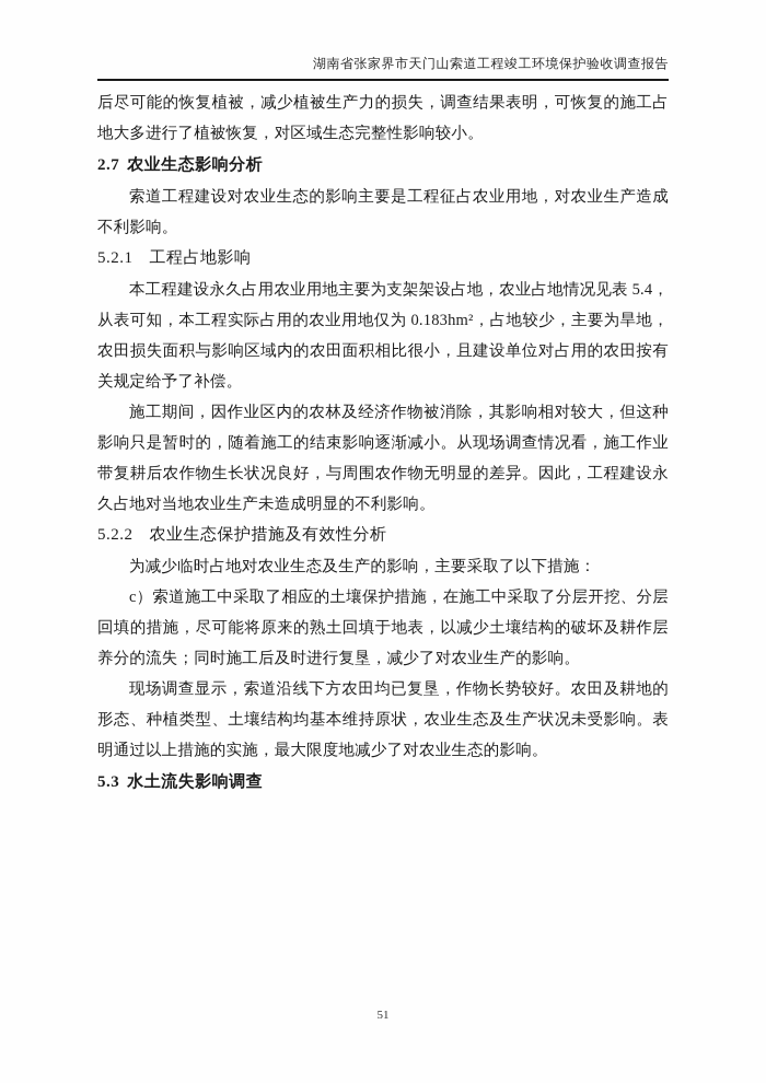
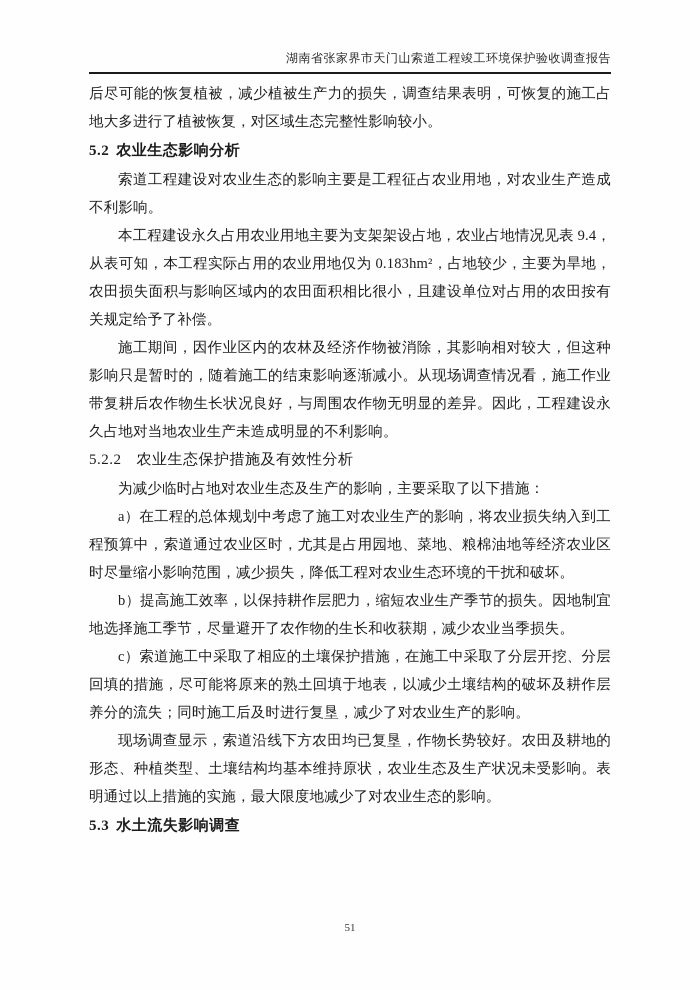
  湖南省张家界市天门山索道工程竣工环境保护验收调查报告
  后尽可能的恢复植被，减少植被生产力的损失，调查结果表明，可恢复的施工占地大多进行了植被恢复，对区域生态完整性影响较小。
- 2.7 农业生态影响分析
+ 5.2 农业生态影响分析
  索道工程建设对农业生态的影响主要是工程征占农业用地，对农业生产造成不利影响。
- 5.2.1 工程占地影响
- 本工程建设永久占用农业用地主要为支架架设占地，农业占地情况见表 5.4，从表可知，本工程实际占用的农业用地仅为 0.183hm²，占地较少，主要为旱地，农田损失面积与影响区域内的农田面积相比很小，且建设单位对占用的农田按有关规定给予了补偿。
+ 本工程建设永久占用农业用地主要为支架架设占地，农业占地情况见表 9.4，从表可知，本工程实际占用的农业用地仅为 0.183hm²，占地较少，主要为旱地，农田损失面积与影响区域内的农田面积相比很小，且建设单位对占用的农田按有关规定给予了补偿。
  施工期间，因作业区内的农林及经济作物被消除，其影响相对较大，但这种影响只是暂时的，随着施工的结束影响逐渐减小。从现场调查情况看，施工作业带复耕后农作物生长状况良好，与周围农作物无明显的差异。因此，工程建设永久占地对当地农业生产未造成明显的不利影响。
  5.2.2 农业生态保护措施及有效性分析
  为减少临时占地对农业生态及生产的影响，主要采取了以下措施：
+ a）在工程的总体规划中考虑了施工对农业生产的影响，将农业损失纳入到工程预算中，索道通过农业区时，尤其是占用园地、菜地、粮棉油地等经济农业区时尽量缩小影响范围，减少损失，降低工程对农业生态环境的干扰和破坏。
+ b）提高施工效率，以保持耕作层肥力，缩短农业生产季节的损失。因地制宜地选择施工季节，尽量避开了农作物的生长和收获期，减少农业当季损失。
  c）索道施工中采取了相应的土壤保护措施，在施工中采取了分层开挖、分层回填的措施，尽可能将原来的熟土回填于地表，以减少土壤结构的破坏及耕作层养分的流失；同时施工后及时进行复垦，减少了对农业生产的影响。
  现场调查显示，索道沿线下方农田均已复垦，作物长势较好。农田及耕地的形态、种植类型、土壤结构均基本维持原状，农业生态及生产状况未受影响。表明通过以上措施的实施，最大限度地减少了对农业生态的影响。
  5.3 水土流失影响调查
  51
